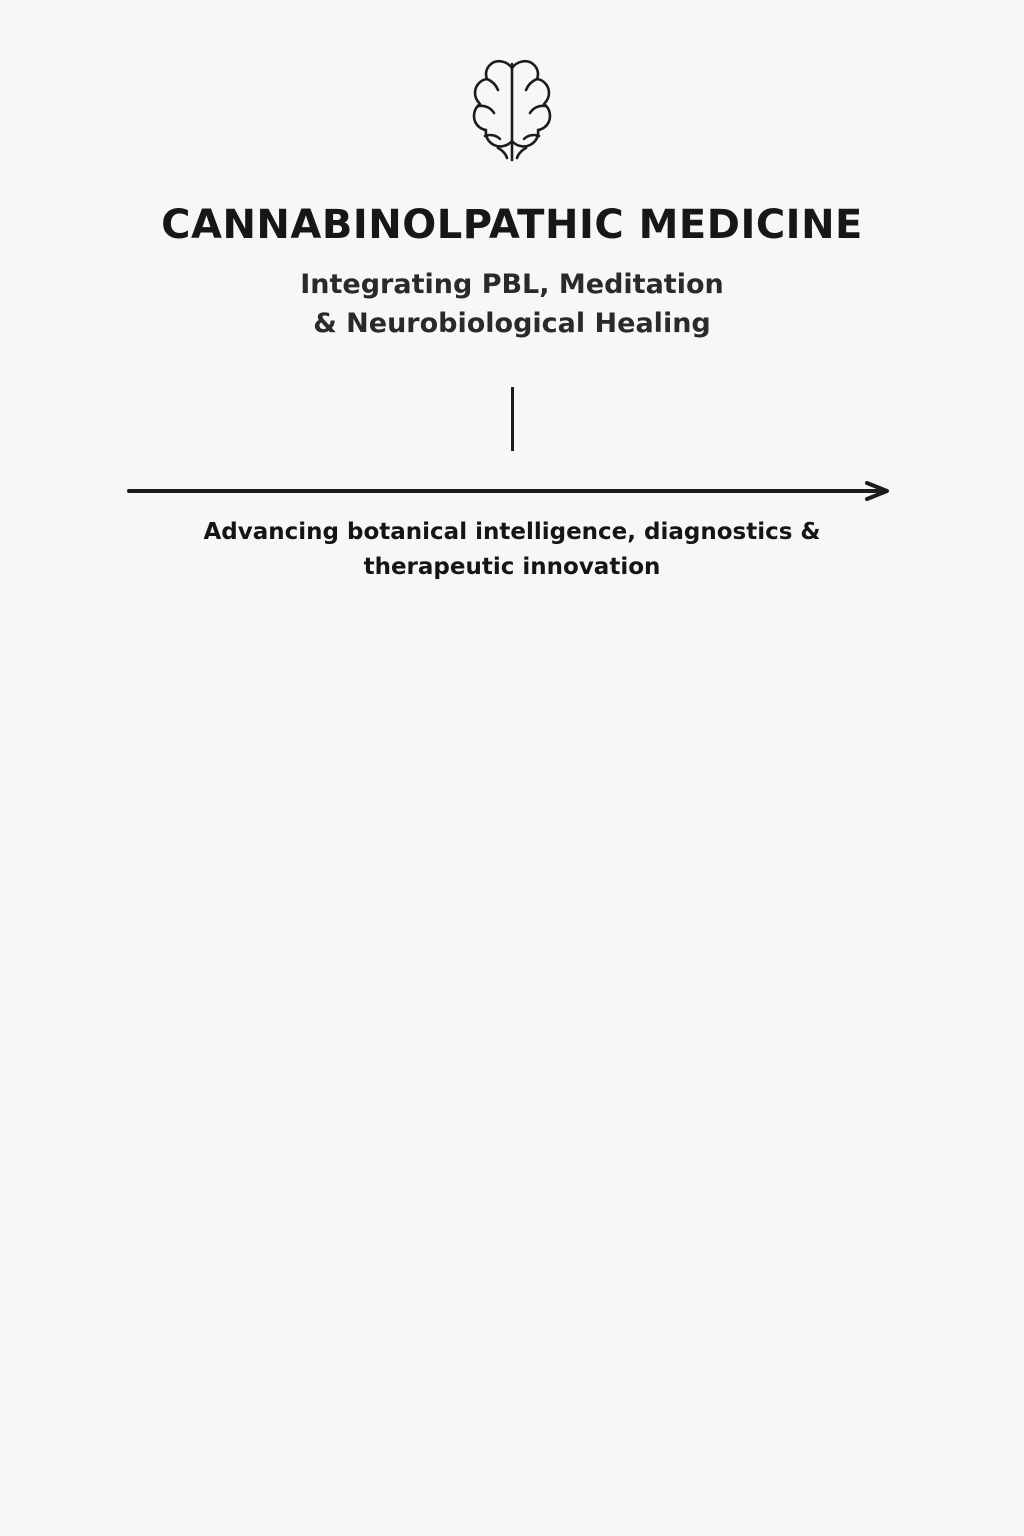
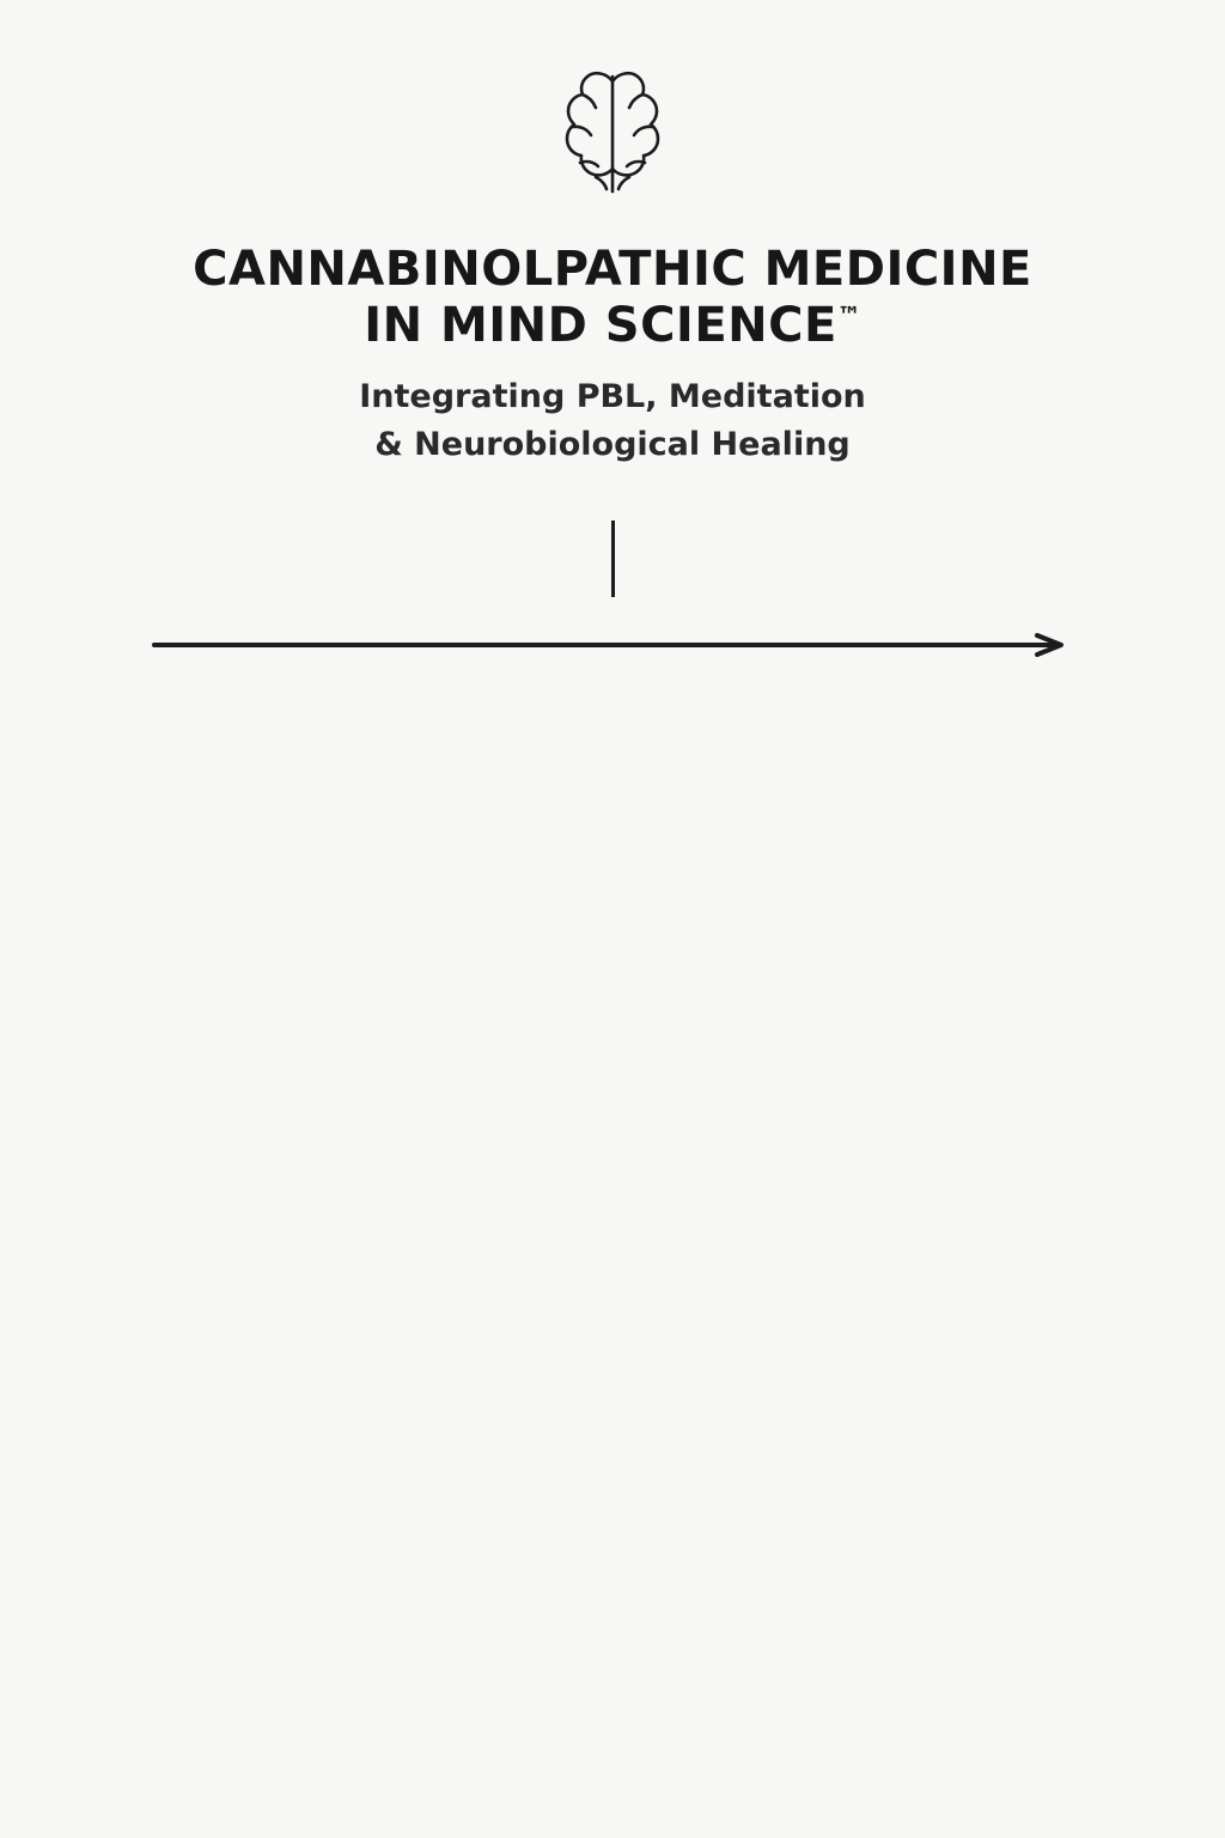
  CANNABINOLPATHIC MEDICINE
+ IN MIND SCIENCE™
  Integrating PBL, Meditation
  & Neurobiological Healing
- Advancing botanical intelligence, diagnostics & therapeutic innovation
